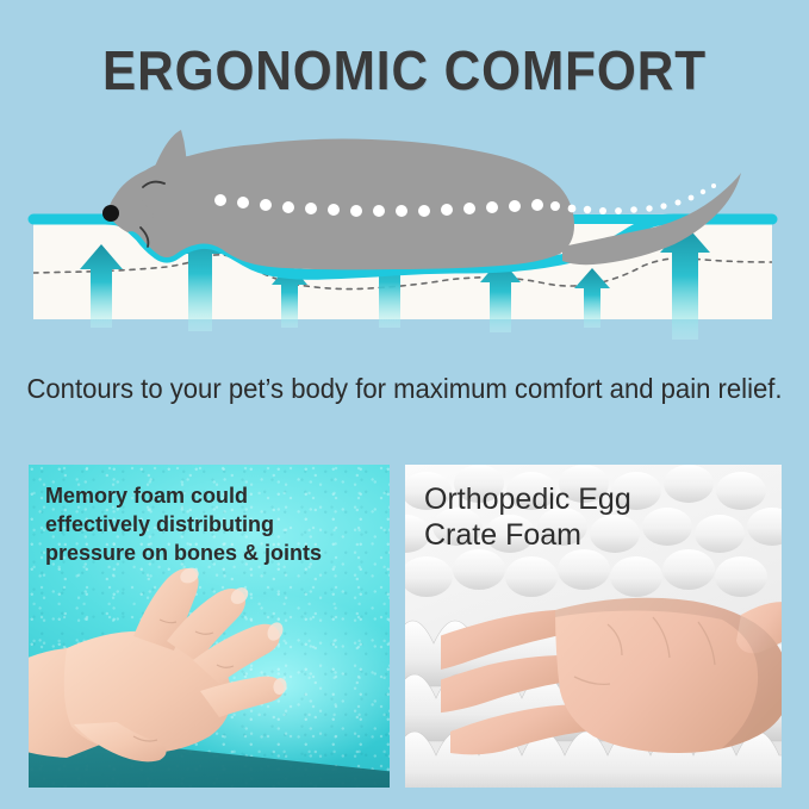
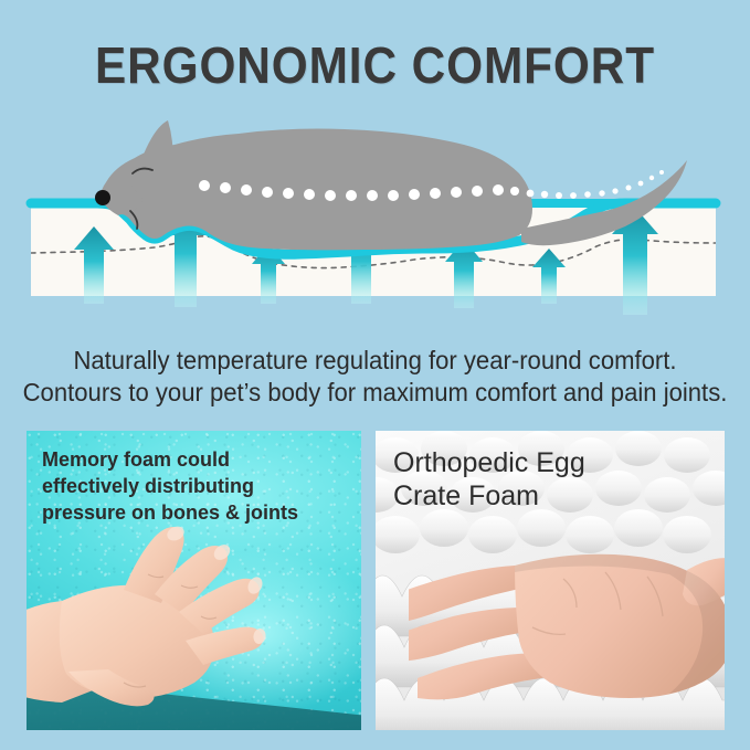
  ERGONOMIC COMFORT
+ Naturally temperature regulating for year-round comfort.
- Contours to your pet’s body for maximum comfort and pain relief.
+ Contours to your pet’s body for maximum comfort and pain joints.
  Memory foam could
  effectively distributing
  pressure on bones & joints
  Orthopedic Egg
  Crate Foam
